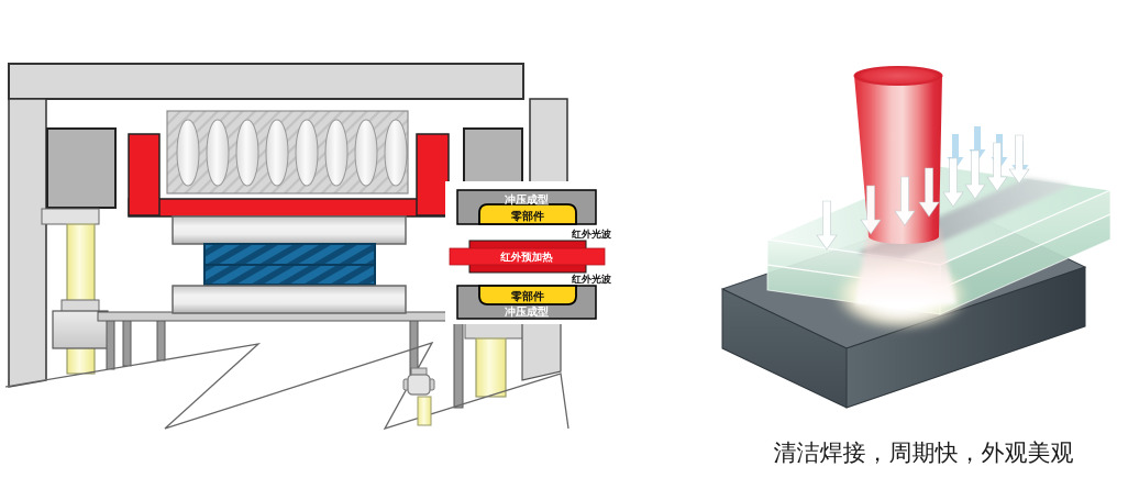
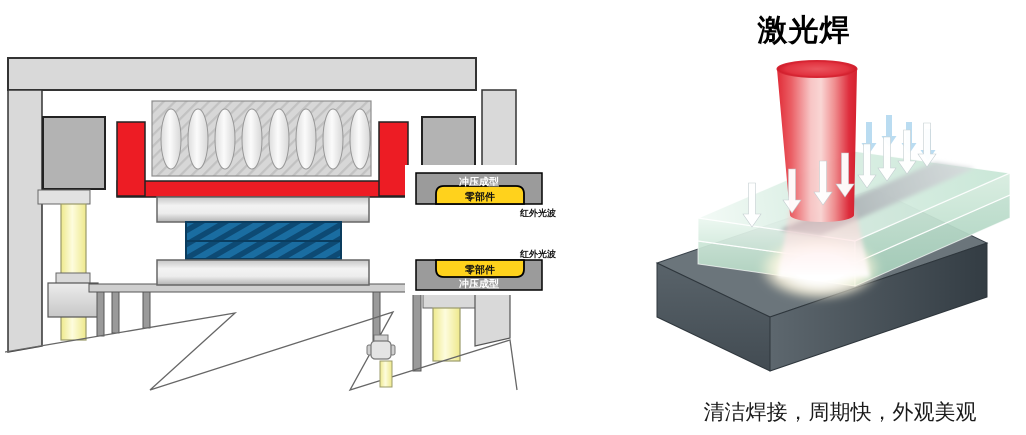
+ 激光焊
  冲压成型
  零部件
  红外光波
- 红外预加热
  红外光波
  零部件
  冲压成型
  清洁焊接，周期快，外观美观
